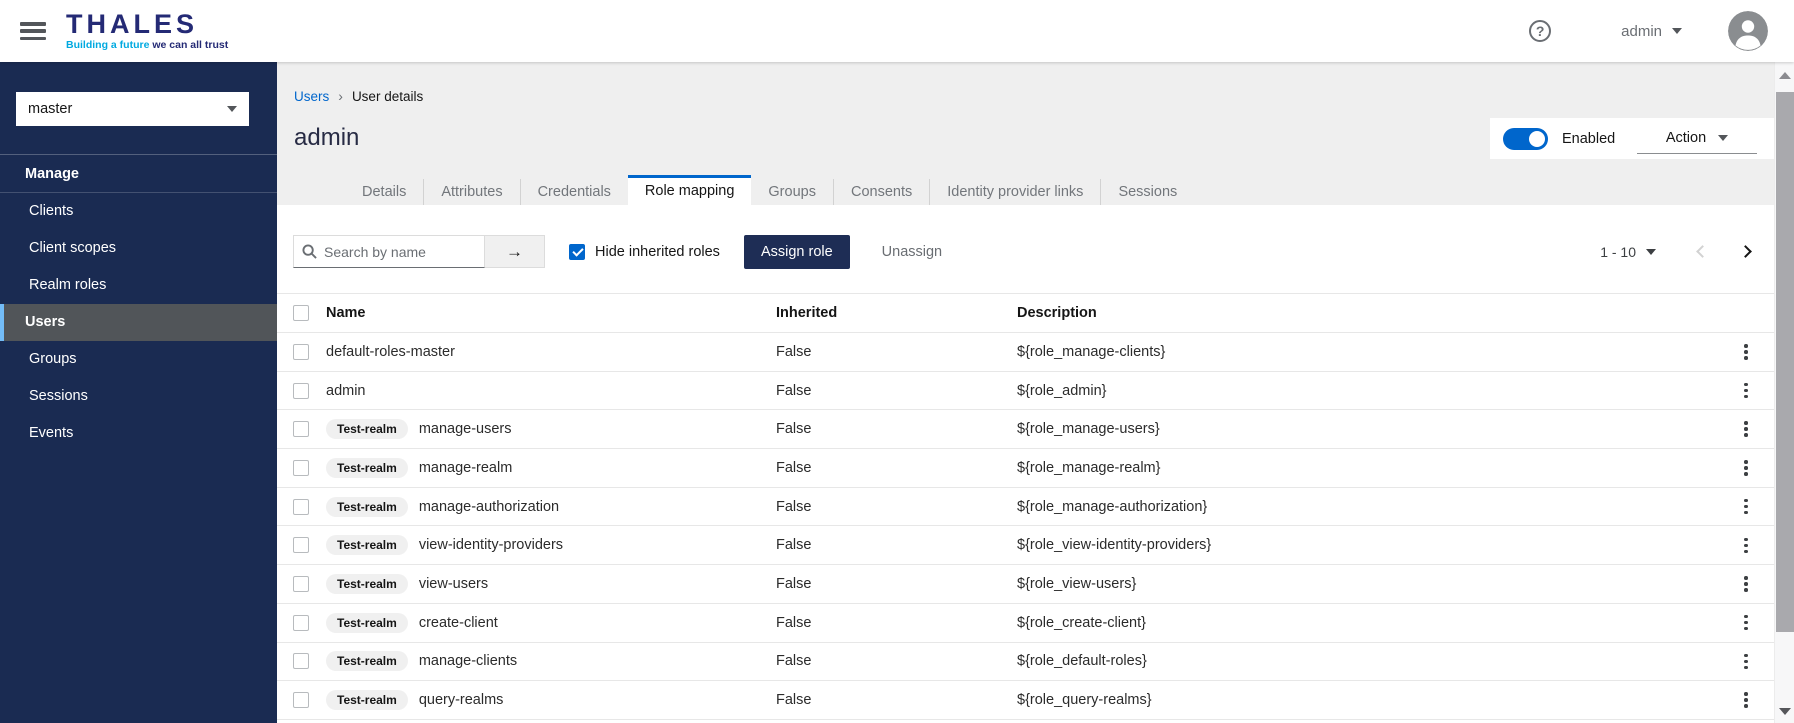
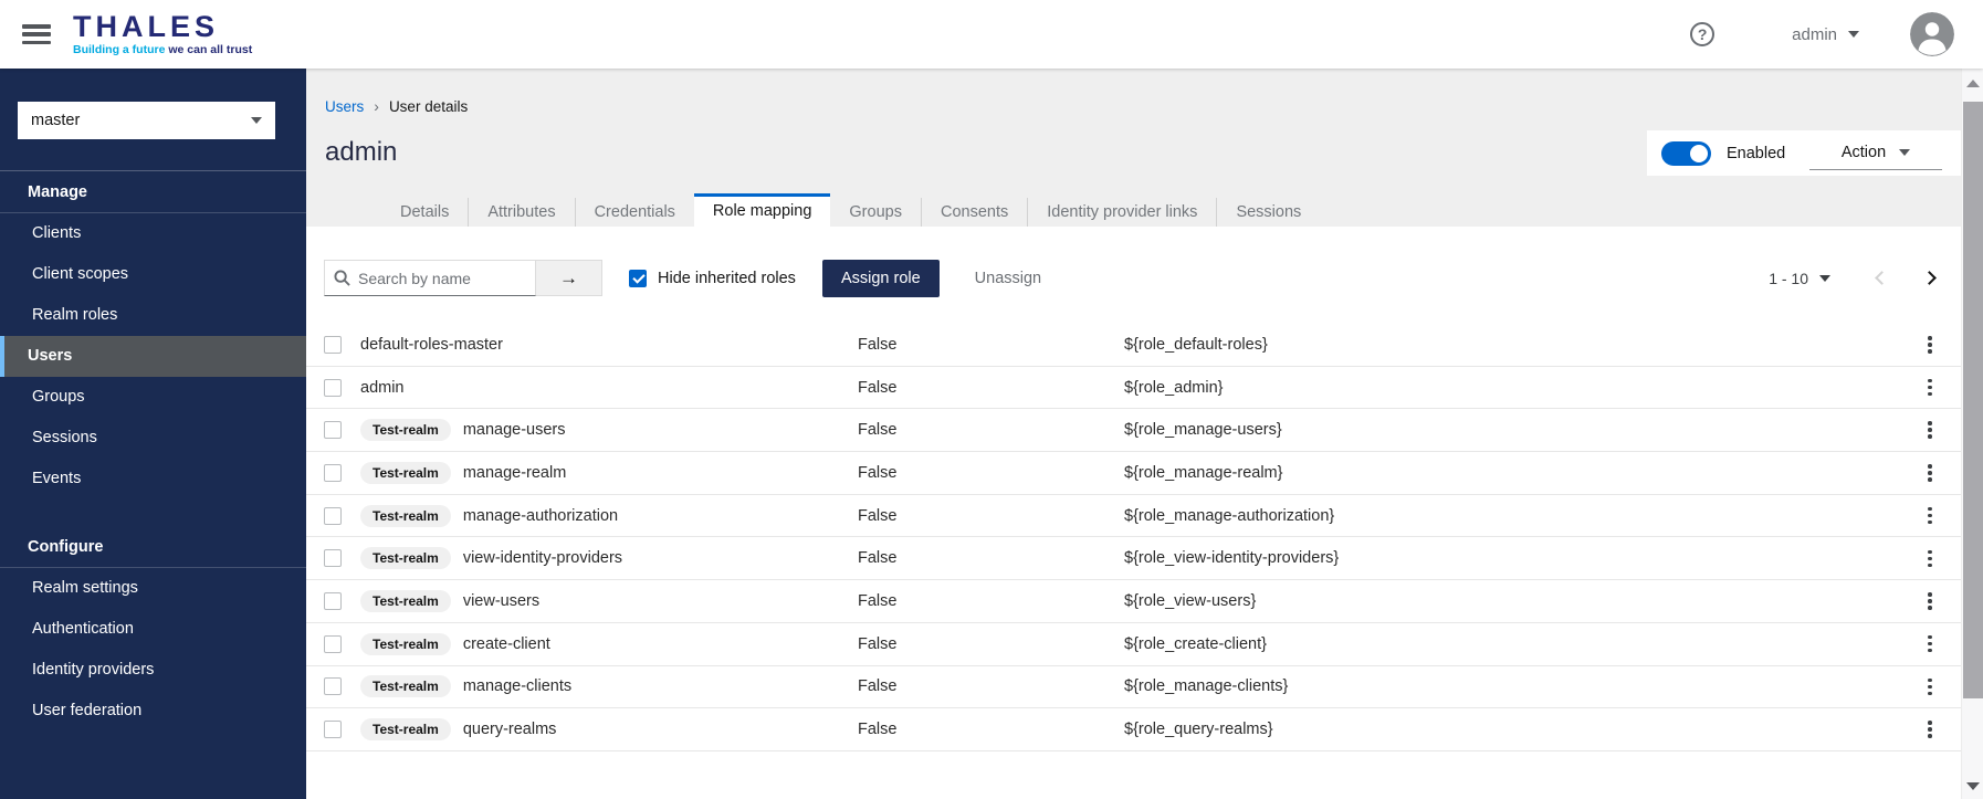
  THALES
  Building a future we can all trust
  ?
  admin
  master
  Manage
  Clients
  Client scopes
  Realm roles
  Users
  Groups
  Sessions
  Events
+ Configure
+ Realm settings
+ Authentication
+ Identity providers
+ User federation
  Users
  ›
  User details
  admin
  Enabled
  Action
  Details
  Attributes
  Credentials
  Role mapping
  Groups
  Consents
  Identity provider links
  Sessions
  Search by name
  →
  Hide inherited roles
  Assign role
  Unassign
  1 - 10
- Name
- Inherited
- Description
  default-roles-master
  False
- ${role_manage-clients}
+ ${role_default-roles}
  admin
  False
  ${role_admin}
  Test-realm
  manage-users
  False
  ${role_manage-users}
  Test-realm
  manage-realm
  False
  ${role_manage-realm}
  Test-realm
  manage-authorization
  False
  ${role_manage-authorization}
  Test-realm
  view-identity-providers
  False
  ${role_view-identity-providers}
  Test-realm
  view-users
  False
  ${role_view-users}
  Test-realm
  create-client
  False
  ${role_create-client}
  Test-realm
  manage-clients
  False
- ${role_default-roles}
+ ${role_manage-clients}
  Test-realm
  query-realms
  False
  ${role_query-realms}
